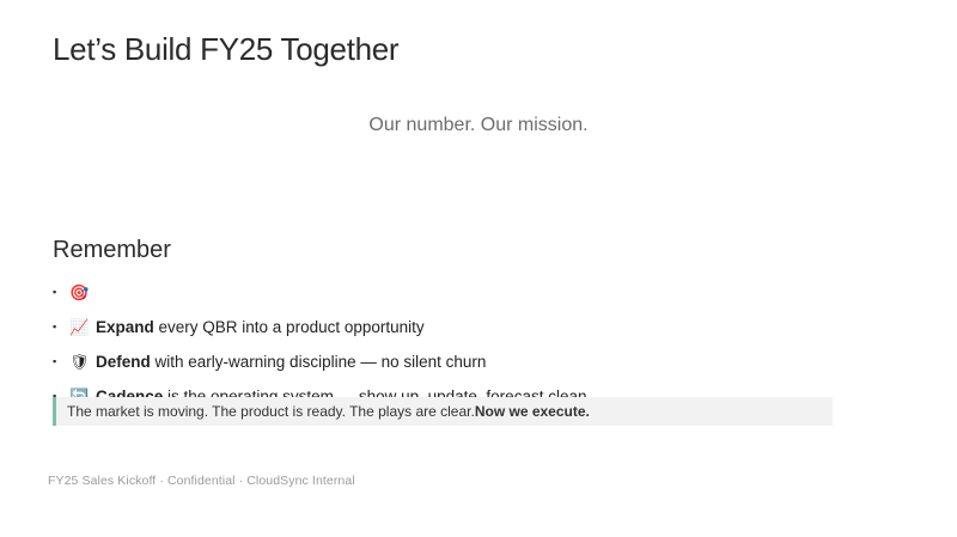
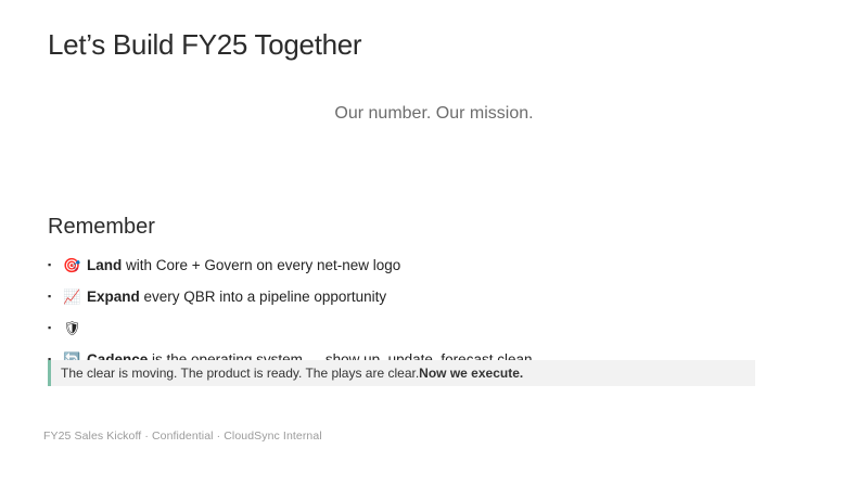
  Let’s Build FY25 Together
  Our number. Our mission.
  Remember
  ▪
  🎯
+ Land with Core + Govern on every net-new logo
  ▪
  📈
- Expand every QBR into a product opportunity
+ Expand every QBR into a pipeline opportunity
  ▪
  🛡
- Defend with early-warning discipline — no silent churn
  ▪
- The market is moving. The product is ready. The plays are clear.
+ The clear is moving. The product is ready. The plays are clear.
  Now we execute.
  FY25 Sales Kickoff · Confidential · CloudSync Internal
